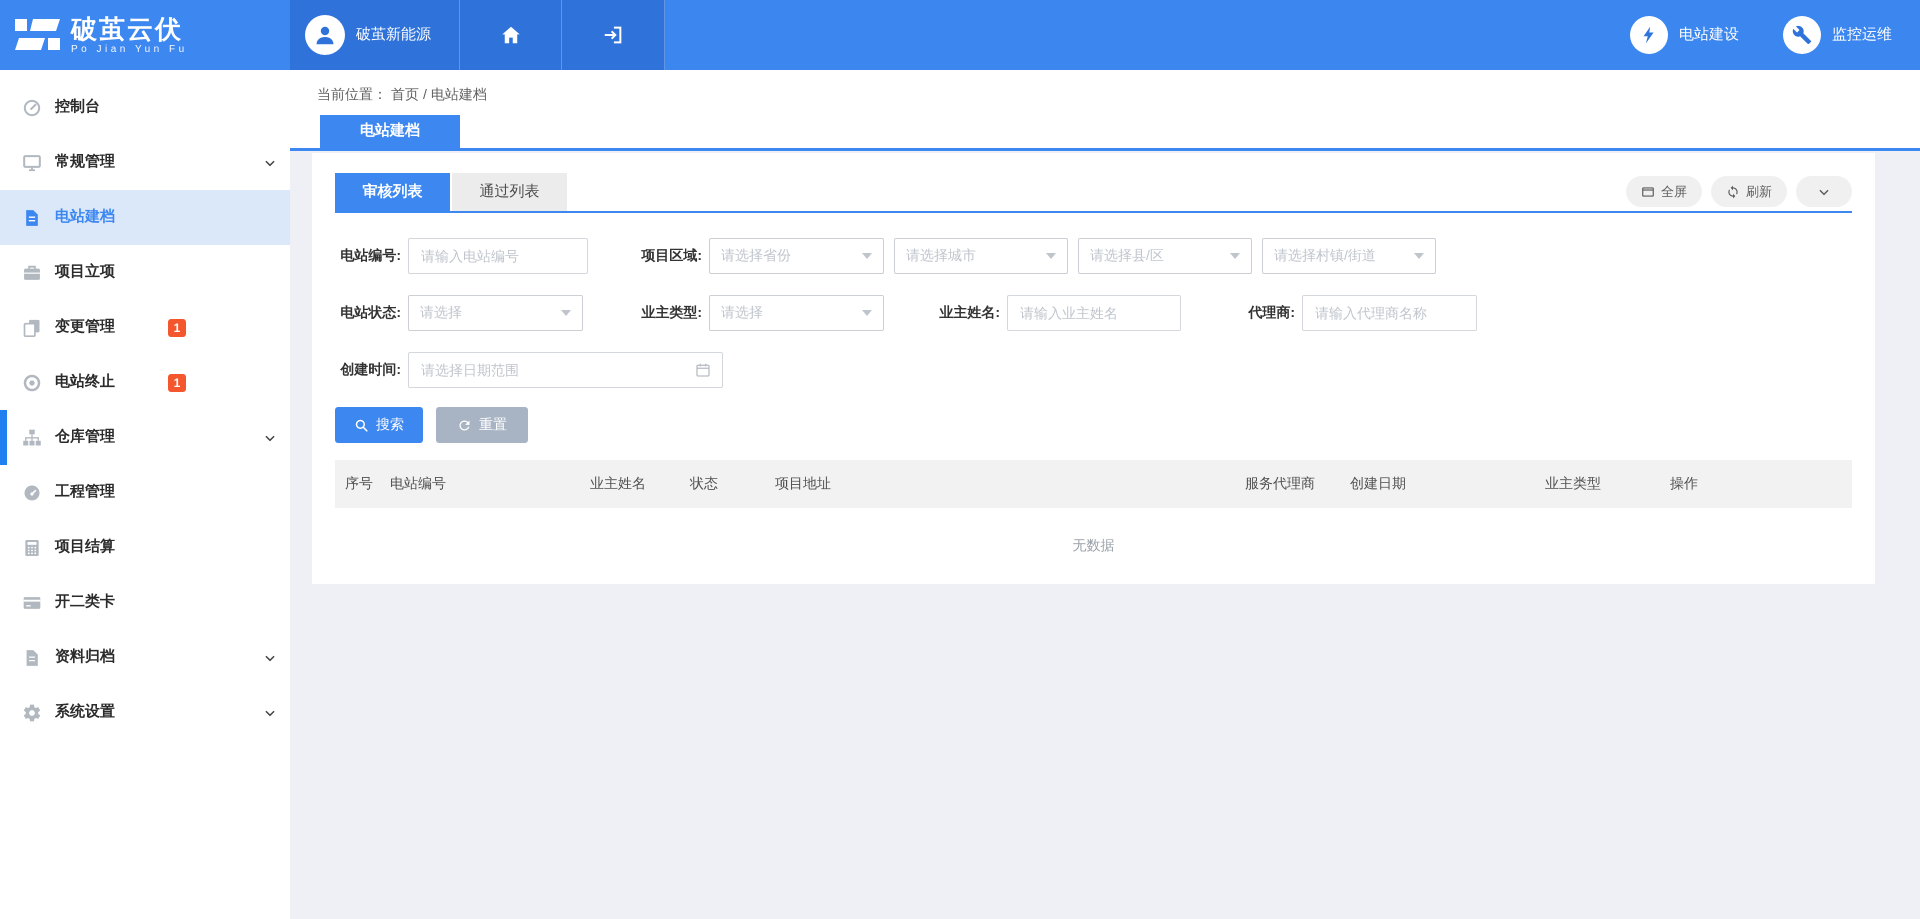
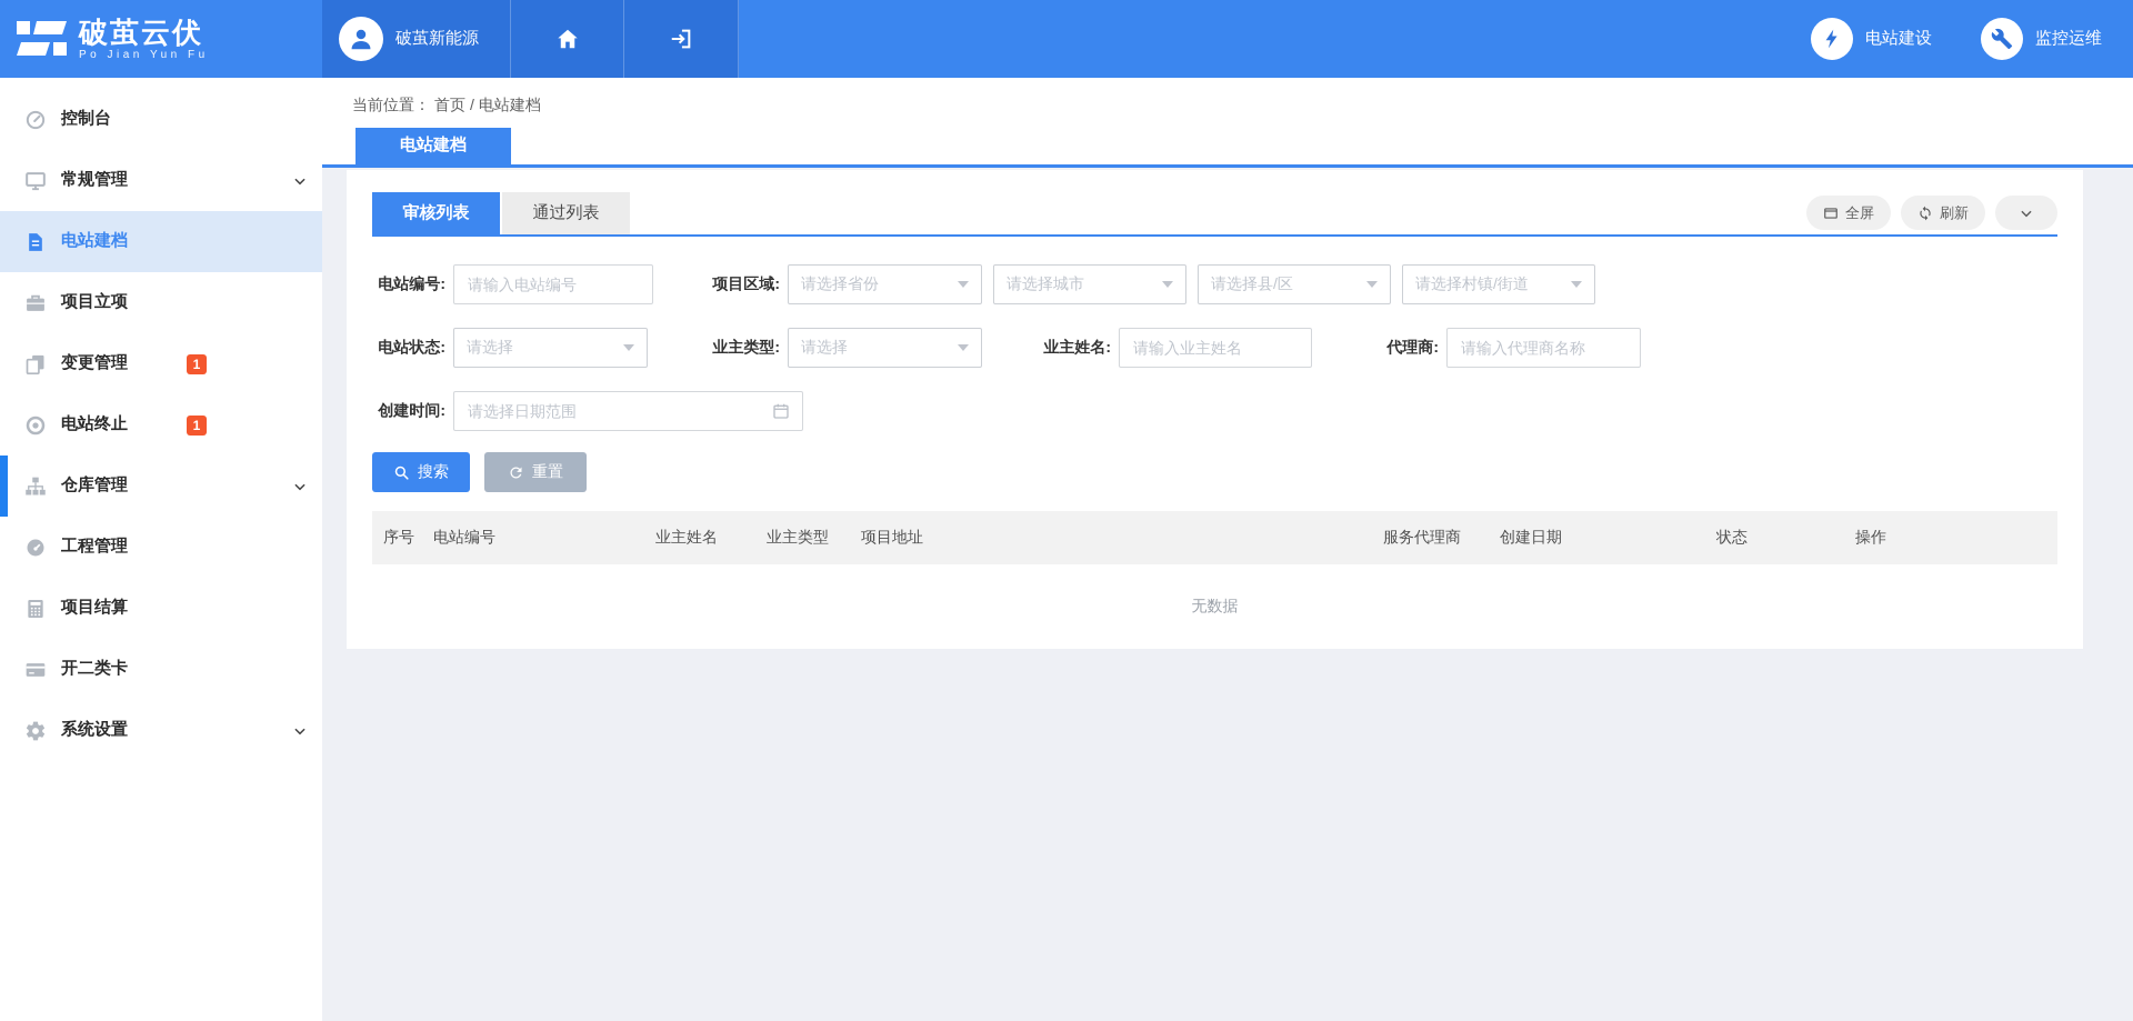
  破茧云伏
  Po Jian Yun Fu
  破茧新能源
  电站建设
  监控运维
  控制台
  常规管理
  电站建档
  项目立项
  变更管理
  1
  电站终止
  1
  仓库管理
  工程管理
  项目结算
  开二类卡
- 资料归档
  系统设置
  当前位置： 首页 / 电站建档
  电站建档
  审核列表
  通过列表
  全屏
  刷新
  电站编号:
  请输入电站编号
  项目区域:
  请选择省份
  请选择城市
  请选择县/区
  请选择村镇/街道
  电站状态:
  请选择
  业主类型:
  请选择
  业主姓名:
  请输入业主姓名
  代理商:
  请输入代理商名称
  创建时间:
  请选择日期范围
  搜索
  重置
  序号
  电站编号
  业主姓名
- 状态
+ 业主类型
  项目地址
  服务代理商
  创建日期
- 业主类型
+ 状态
  操作
  无数据
